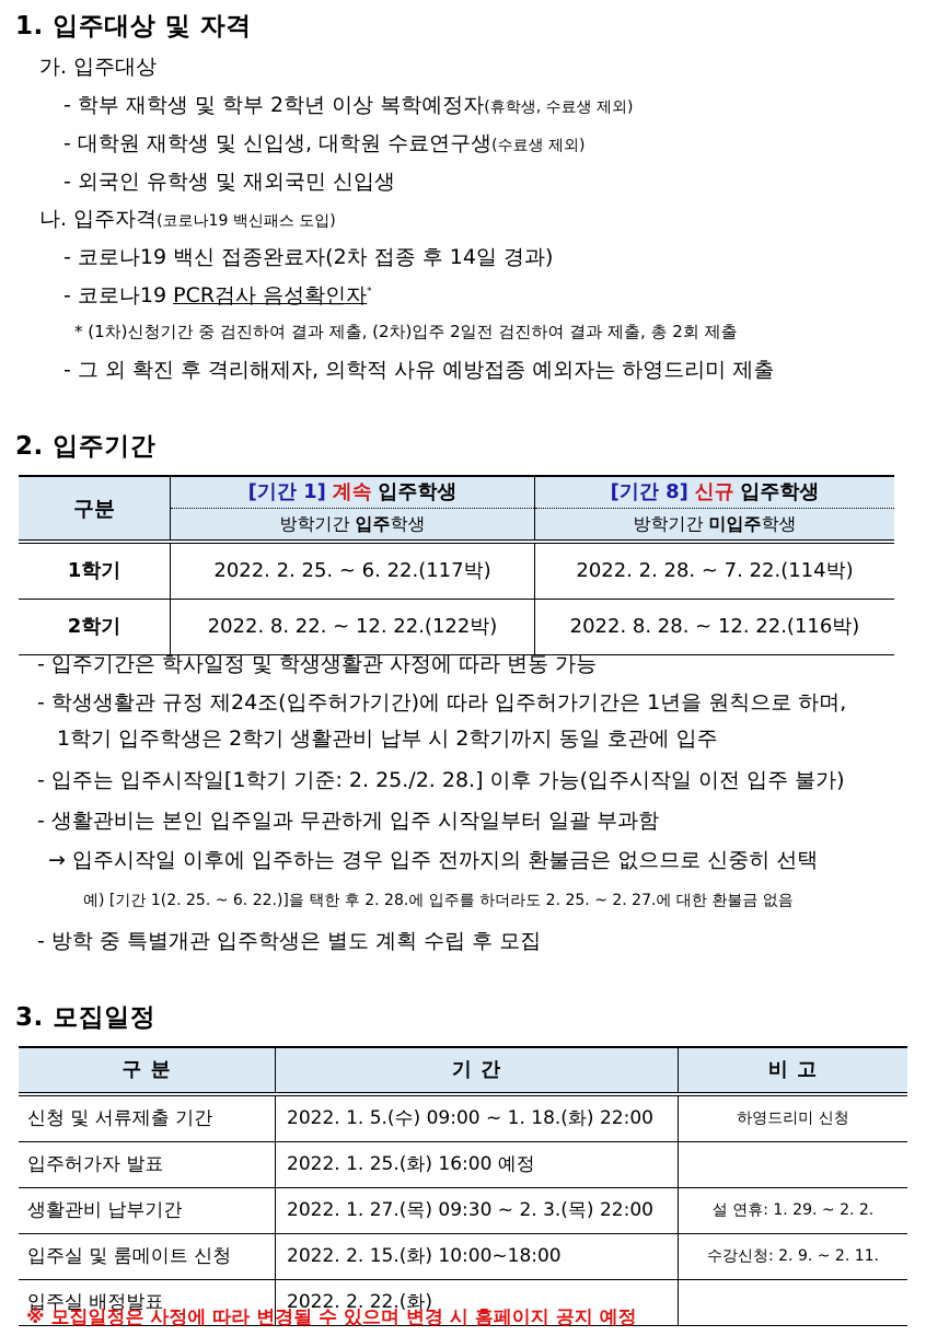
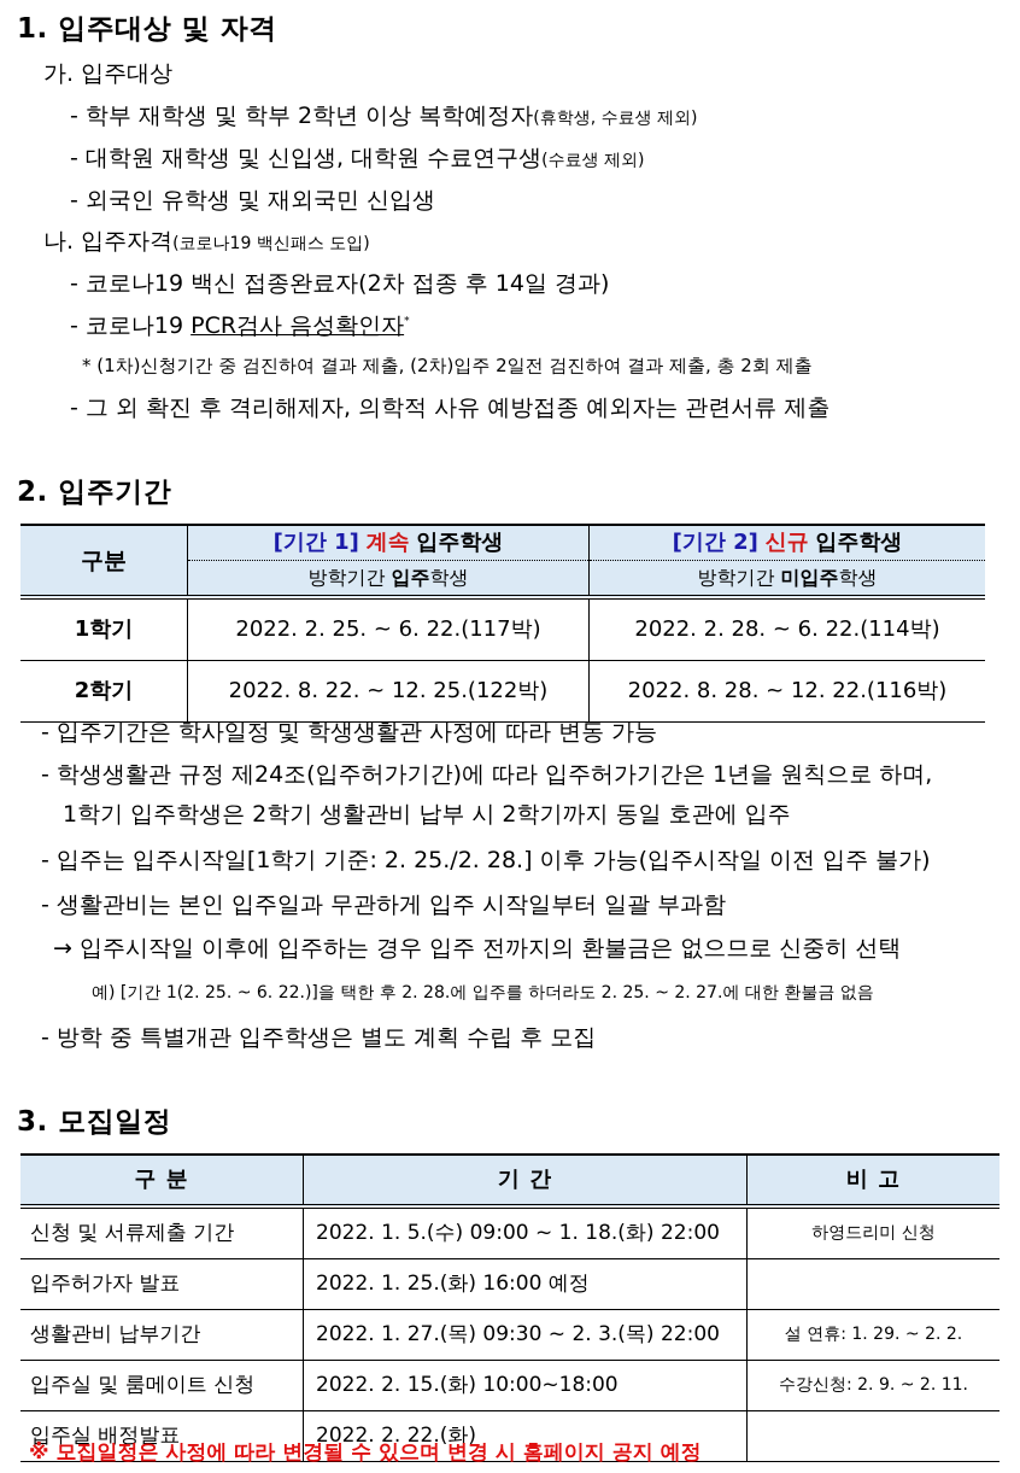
  1. 입주대상 및 자격
  가. 입주대상
  - 학부 재학생 및 학부 2학년 이상 복학예정자(휴학생, 수료생 제외)
  - 대학원 재학생 및 신입생, 대학원 수료연구생(수료생 제외)
  - 외국인 유학생 및 재외국민 신입생
  나. 입주자격(코로나19 백신패스 도입)
  - 코로나19 백신 접종완료자(2차 접종 후 14일 경과)
  - 코로나19 PCR검사 음성확인자*
  * (1차)신청기간 중 검진하여 결과 제출, (2차)입주 2일전 검진하여 결과 제출, 총 2회 제출
- - 그 외 확진 후 격리해제자, 의학적 사유 예방접종 예외자는 하영드리미 제출
+ - 그 외 확진 후 격리해제자, 의학적 사유 예방접종 예외자는 관련서류 제출
  2. 입주기간
- 구분	[기간 1] 계속 입주학생	[기간 8] 신규 입주학생
+ 구분	[기간 1] 계속 입주학생	[기간 2] 신규 입주학생
  방학기간 입주학생	방학기간 미입주학생
- 1학기	2022. 2. 25. ~ 6. 22.(117박)	2022. 2. 28. ~ 7. 22.(114박)
+ 1학기	2022. 2. 25. ~ 6. 22.(117박)	2022. 2. 28. ~ 6. 22.(114박)
- 2학기	2022. 8. 22. ~ 12. 22.(122박)	2022. 8. 28. ~ 12. 22.(116박)
+ 2학기	2022. 8. 22. ~ 12. 25.(122박)	2022. 8. 28. ~ 12. 22.(116박)
  - 입주기간은 학사일정 및 학생생활관 사정에 따라 변동 가능
  - 학생생활관 규정 제24조(입주허가기간)에 따라 입주허가기간은 1년을 원칙으로 하며,
  1학기 입주학생은 2학기 생활관비 납부 시 2학기까지 동일 호관에 입주
  - 입주는 입주시작일[1학기 기준: 2. 25./2. 28.] 이후 가능(입주시작일 이전 입주 불가)
  - 생활관비는 본인 입주일과 무관하게 입주 시작일부터 일괄 부과함
  → 입주시작일 이후에 입주하는 경우 입주 전까지의 환불금은 없으므로 신중히 선택
  예) [기간 1(2. 25. ~ 6. 22.)]을 택한 후 2. 28.에 입주를 하더라도 2. 25. ~ 2. 27.에 대한 환불금 없음
  - 방학 중 특별개관 입주학생은 별도 계획 수립 후 모집
  3. 모집일정
  구 분	기 간	비 고
  신청 및 서류제출 기간	2022. 1. 5.(수) 09:00 ~ 1. 18.(화) 22:00	하영드리미 신청
  입주허가자 발표	2022. 1. 25.(화) 16:00 예정
  생활관비 납부기간	2022. 1. 27.(목) 09:30 ~ 2. 3.(목) 22:00	설 연휴: 1. 29. ~ 2. 2.
  입주실 및 룸메이트 신청	2022. 2. 15.(화) 10:00~18:00	수강신청: 2. 9. ~ 2. 11.
  입주실 배정발표	2022. 2. 22.(화)
  ※ 모집일정은 사정에 따라 변경될 수 있으며 변경 시 홈페이지 공지 예정
